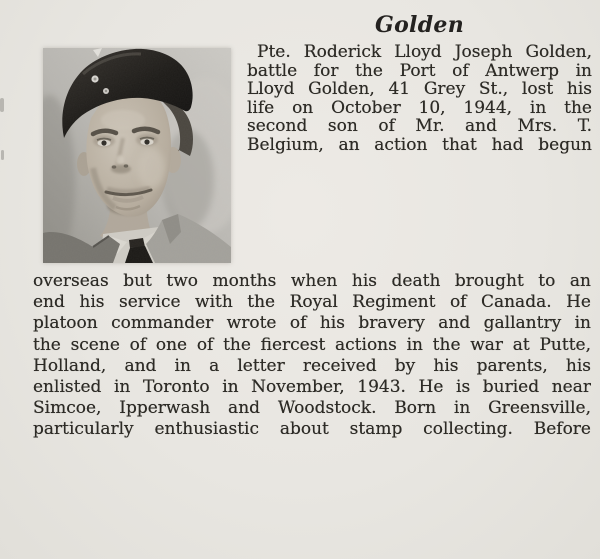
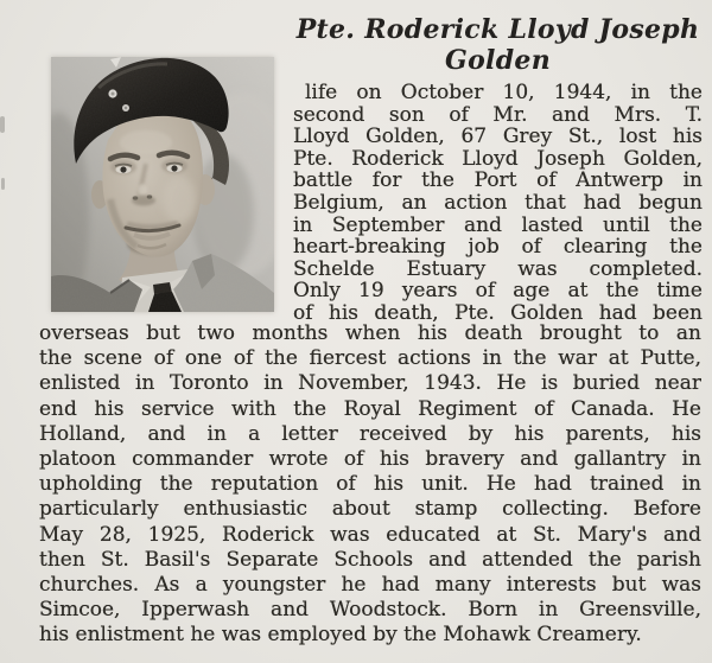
+ Pte. Roderick Lloyd Joseph
  Golden
- Pte. Roderick Lloyd Joseph Golden,
+ life on October 10, 1944, in the
- battle for the Port of Antwerp in
+ second son of Mr. and Mrs. T.
- Lloyd Golden, 41 Grey St., lost his
+ Lloyd Golden, 67 Grey St., lost his
- life on October 10, 1944, in the
+ Pte. Roderick Lloyd Joseph Golden,
- second son of Mr. and Mrs. T.
+ battle for the Port of Antwerp in
  Belgium, an action that had begun
+ in September and lasted until the
+ heart-breaking job of clearing the
+ Schelde Estuary was completed.
+ Only 19 years of age at the time
+ of his death, Pte. Golden had been
  overseas but two months when his death brought to an
- end his service with the Royal Regiment of Canada. He
+ the scene of one of the fiercest actions in the war at Putte,
- platoon commander wrote of his bravery and gallantry in
+ enlisted in Toronto in November, 1943. He is buried near
- the scene of one of the fiercest actions in the war at Putte,
+ end his service with the Royal Regiment of Canada. He
  Holland, and in a letter received by his parents, his
- enlisted in Toronto in November, 1943. He is buried near
+ platoon commander wrote of his bravery and gallantry in
+ upholding the reputation of his unit. He had trained in
- Simcoe, Ipperwash and Woodstock. Born in Greensville,
+ particularly enthusiastic about stamp collecting. Before
+ May 28, 1925, Roderick was educated at St. Mary's and
+ then St. Basil's Separate Schools and attended the parish
+ churches. As a youngster he had many interests but was
- particularly enthusiastic about stamp collecting. Before
+ Simcoe, Ipperwash and Woodstock. Born in Greensville,
+ his enlistment he was employed by the Mohawk Creamery.
